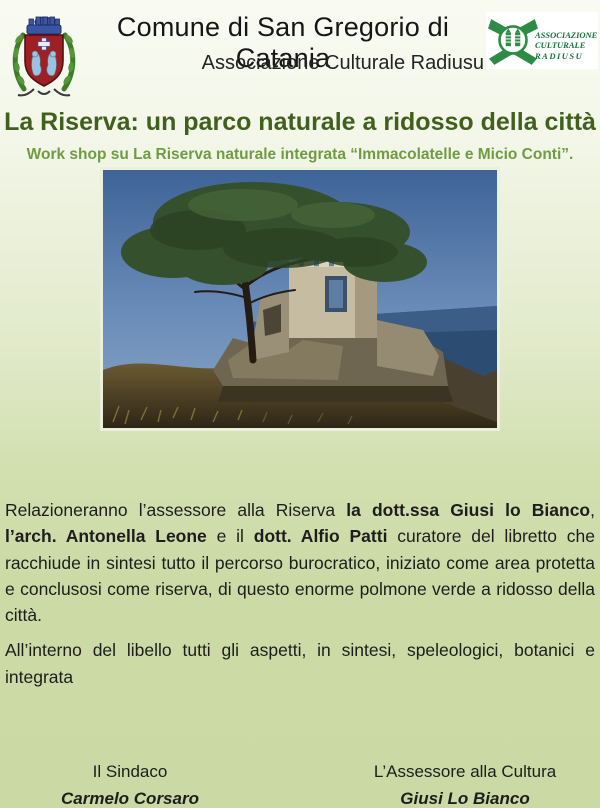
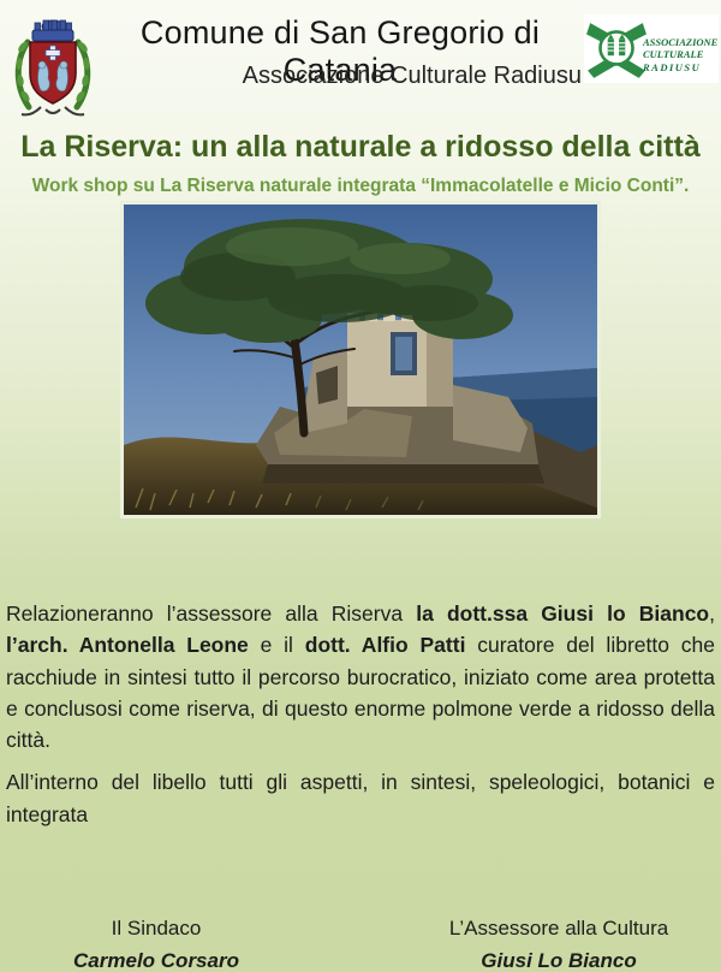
  Comune di San Gregorio di Catania
  Associazione Culturale Radiusu
  ASSOCIAZIONE
  CULTURALE
  RADIUSU
- La Riserva: un parco naturale a ridosso della città
+ La Riserva: un alla naturale a ridosso della città
  Work shop su La Riserva naturale integrata “Immacolatelle e Micio Conti”.
  Relazioneranno l’assessore alla Riserva la dott.ssa Giusi lo Bianco, l’arch. Antonella Leone e il dott. Alfio Patti curatore del libretto che racchiude in sintesi tutto il percorso burocratico, iniziato come area protetta e conclusosi come riserva, di questo enorme polmone verde a ridosso della città.
  All’interno del libello tutti gli aspetti, in sintesi, speleologici, botanici e integrata
  Il Sindaco
  Carmelo Corsaro
  L’Assessore alla Cultura
  Giusi Lo Bianco
